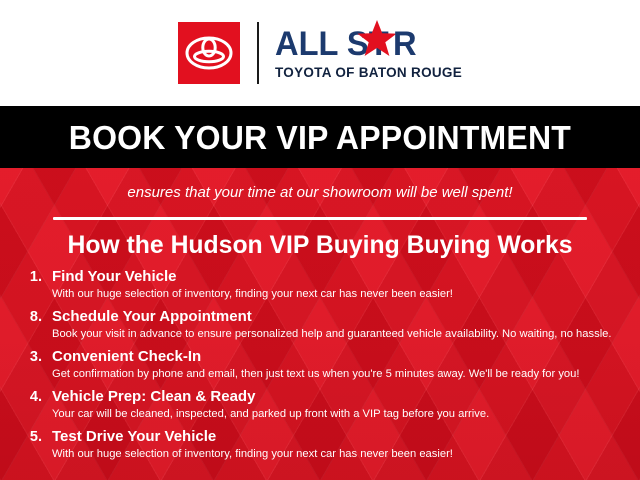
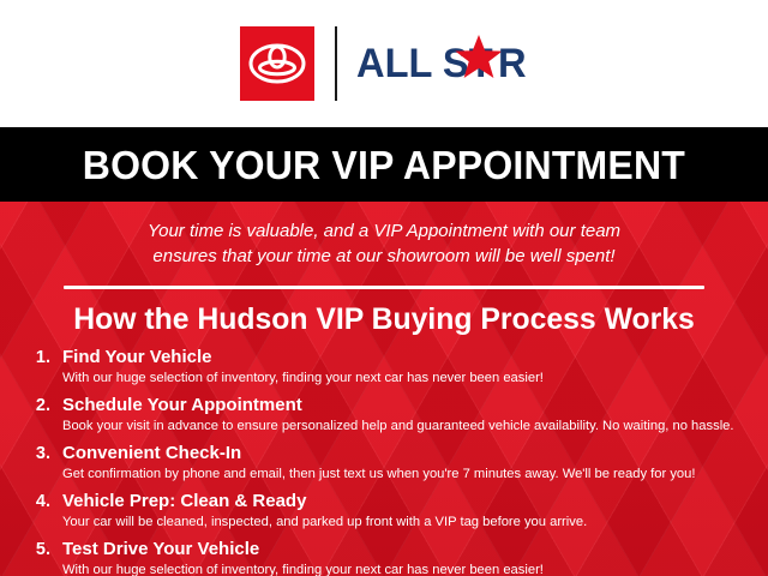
  ALL S
  R
- TOYOTA OF BATON ROUGE
  BOOK YOUR VIP APPOINTMENT
+ Your time is valuable, and a VIP Appointment with our team
  ensures that your time at our showroom will be well spent!
- How the Hudson VIP Buying Buying Works
+ How the Hudson VIP Buying Process Works
  1.
  Find Your Vehicle
  With our huge selection of inventory, finding your next car has never been easier!
- 8.
+ 2.
  Schedule Your Appointment
  Book your visit in advance to ensure personalized help and guaranteed vehicle availability. No waiting, no hassle.
  3.
  Convenient Check-In
- Get confirmation by phone and email, then just text us when you're 5 minutes away. We'll be ready for you!
+ Get confirmation by phone and email, then just text us when you're 7 minutes away. We'll be ready for you!
  4.
  Vehicle Prep: Clean & Ready
  Your car will be cleaned, inspected, and parked up front with a VIP tag before you arrive.
  5.
  Test Drive Your Vehicle
  With our huge selection of inventory, finding your next car has never been easier!
